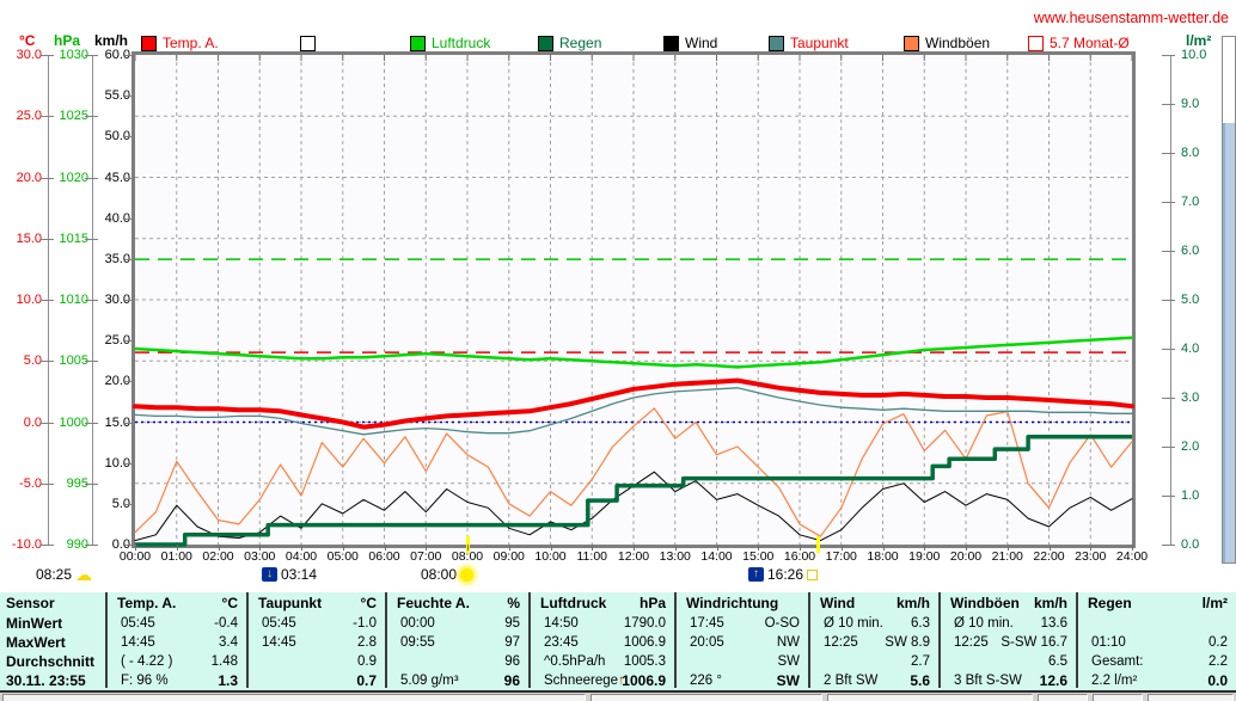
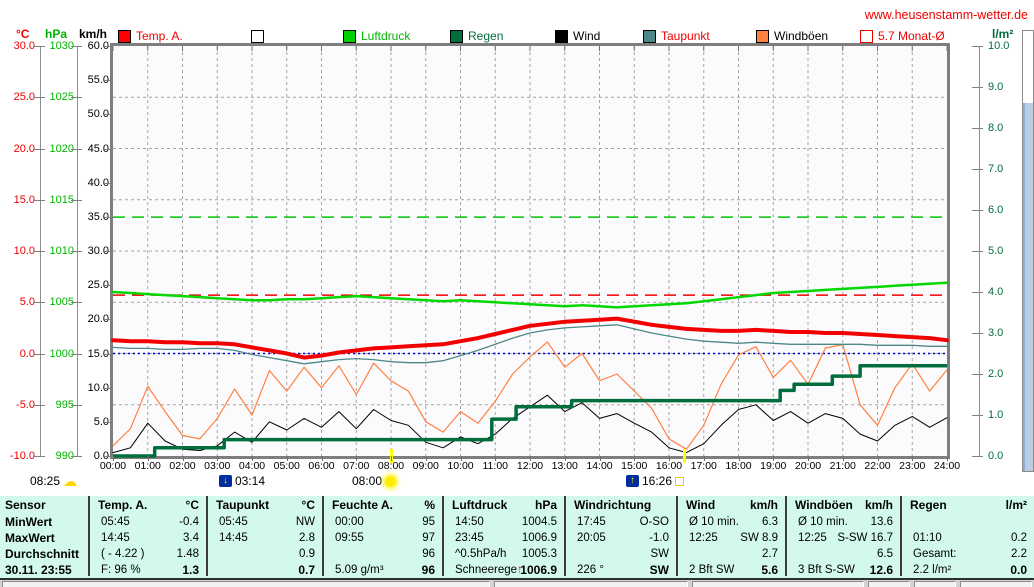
  www.heusenstamm-wetter.de
  °C
  hPa
  km/h
  l/m²
  Temp. A.
  Luftdruck
  Regen
  Wind
  Taupunkt
  Windböen
  5.7 Monat-Ø
  30.0
  25.0
  20.0
  15.0
  10.0
  5.0
  0.0
  -5.0
  -10.0
  103
  102
  102
  101
  101
  100
  100
  60.
  55.
  50.
  45.
  40.
  35.
  30.
  25.
  20.
  15.
  10.
  10.0
  9.0
  8.0
  7.0
  6.0
  5.0
  4.0
  3.0
  2.0
  1.0
  0.0
  00:00
  01:00
  02:00
  03:00
  04:00
  05:00
  06:00
  07:00
  08:00
  09:00
  10:00
  11:00
  12:00
  13:00
  14:00
  15:00
  16:00
  17:00
  18:00
  19:00
  20:00
  21:00
  22:00
  23:00
  24:00
  08:25
  ☁
  ↓
  03:14
  08:00
  ↑
  16:26
  Sensor
  MinWert
  MaxWert
  Durchschnitt
  30.11. 23:55
  Temp. A.
  °C
  05:45
  -0.4
  14:45
  3.4
  ( - 4.22 )
  1.48
  F: 96 %
  1.3
  Taupunkt
  °C
  05:45
- -1.0
+ NW
  14:45
  2.8
  0.9
  0.7
  Feuchte A.
  %
  00:00
  95
  09:55
  97
  96
  5.09 g/m³
  96
  Luftdruck
  hPa
  14:50
- 1790.0
+ 1004.5
  23:45
  1006.9
  ^0.5hPa/h
  1005.3
  Schneerege↑
  1006.9
  Windrichtung
  17:45
  O-SO
  20:05
- NW
+ -1.0
  SW
  226 °
  SW
  Wind
  km/h
  Ø 10 min.
  6.3
  12:25
  SW 8.9
  2.7
  2 Bft SW
  5.6
  Windböen
  km/h
  Ø 10 min.
  13.6
  12:25
  S-SW 16.7
  6.5
  3 Bft S-SW
  12.6
  Regen
  l/m²
  01:10
  0.2
  Gesamt:
  2.2
  2.2 l/m²
  0.0
